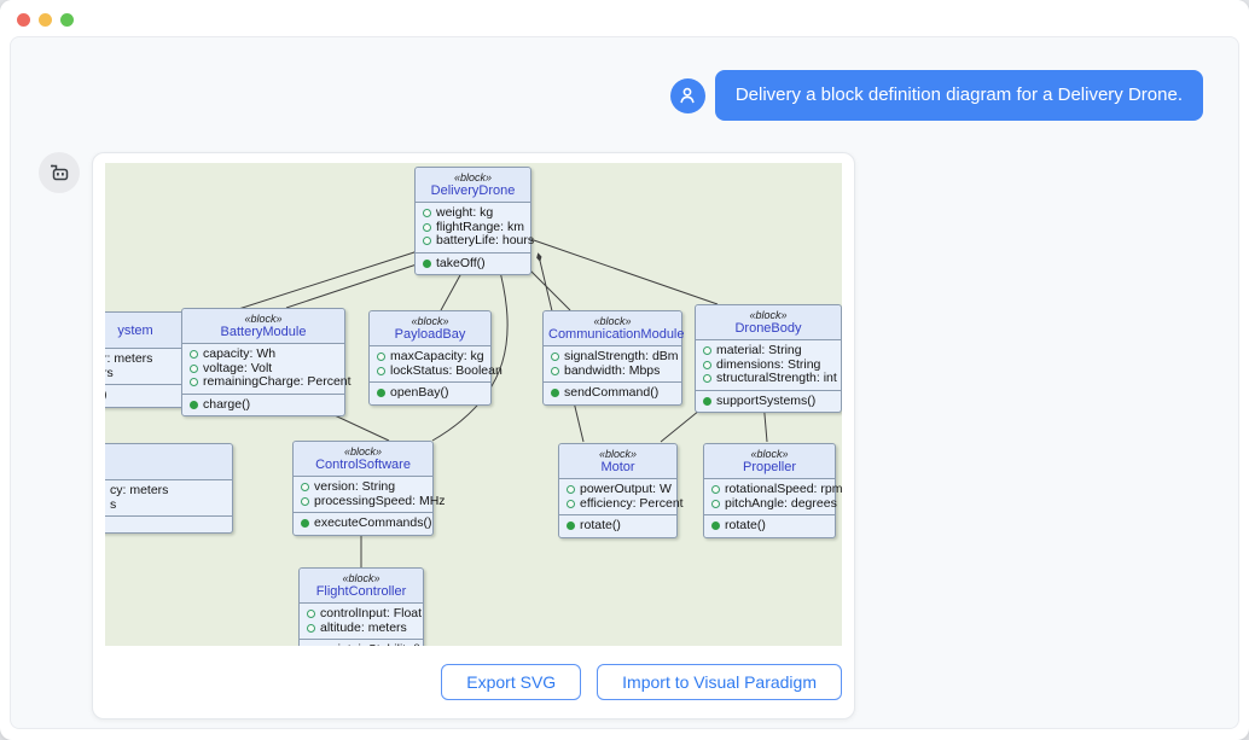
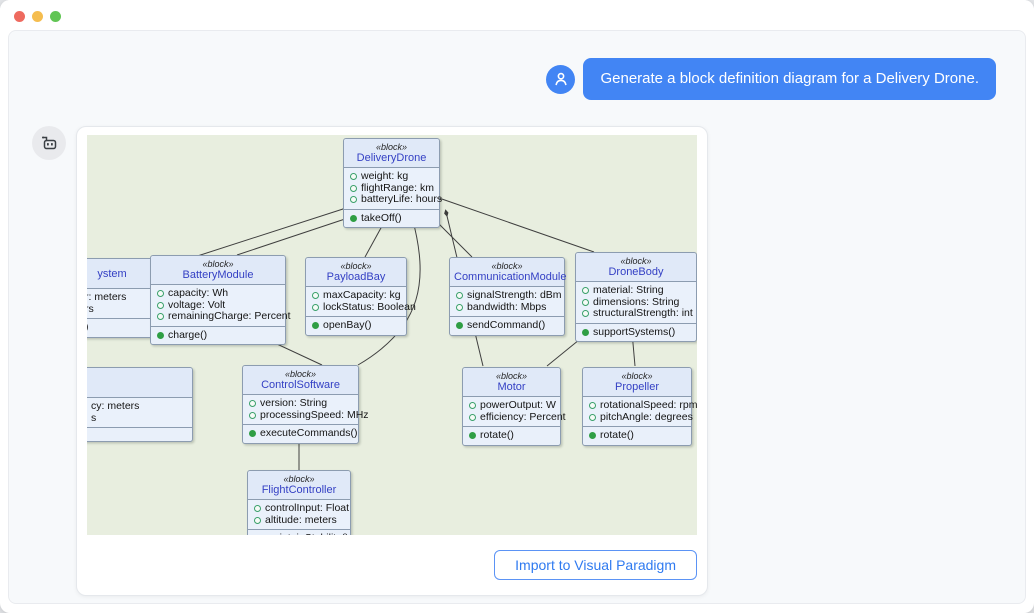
- Delivery a block definition diagram for a Delivery Drone.
+ Generate a block definition diagram for a Delivery Drone.
  «block»
  DeliveryDrone
  weight: kg
  flightRange: km
  batteryLife: hours
  takeOff()
  ystem
  r: meters
  rs
  )
  «block»
  BatteryModule
  capacity: Wh
  voltage: Volt
  remainingCharge: Percent
  charge()
  «block»
  PayloadBay
  maxCapacity: kg
  lockStatus: Boolean
  openBay()
  «block»
  CommunicationModule
  signalStrength: dBm
  bandwidth: Mbps
  sendCommand()
  «block»
  DroneBody
  material: String
  dimensions: String
  structuralStrength: int
  supportSystems()
  cy: meters
  s
  «block»
  ControlSoftware
  version: String
  processingSpeed: MHz
  executeCommands()
  «block»
  Motor
  powerOutput: W
  efficiency: Percent
  rotate()
  «block»
  Propeller
  rotationalSpeed: rpm
  pitchAngle: degrees
  rotate()
  «block»
  FlightController
  controlInput: Float
  altitude: meters
- Export SVG
  Import to Visual Paradigm
